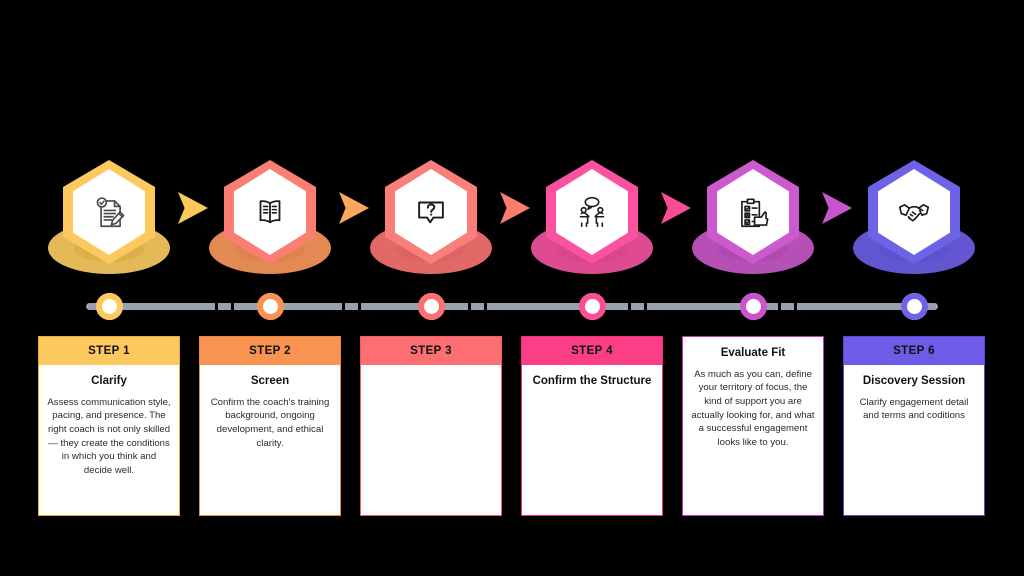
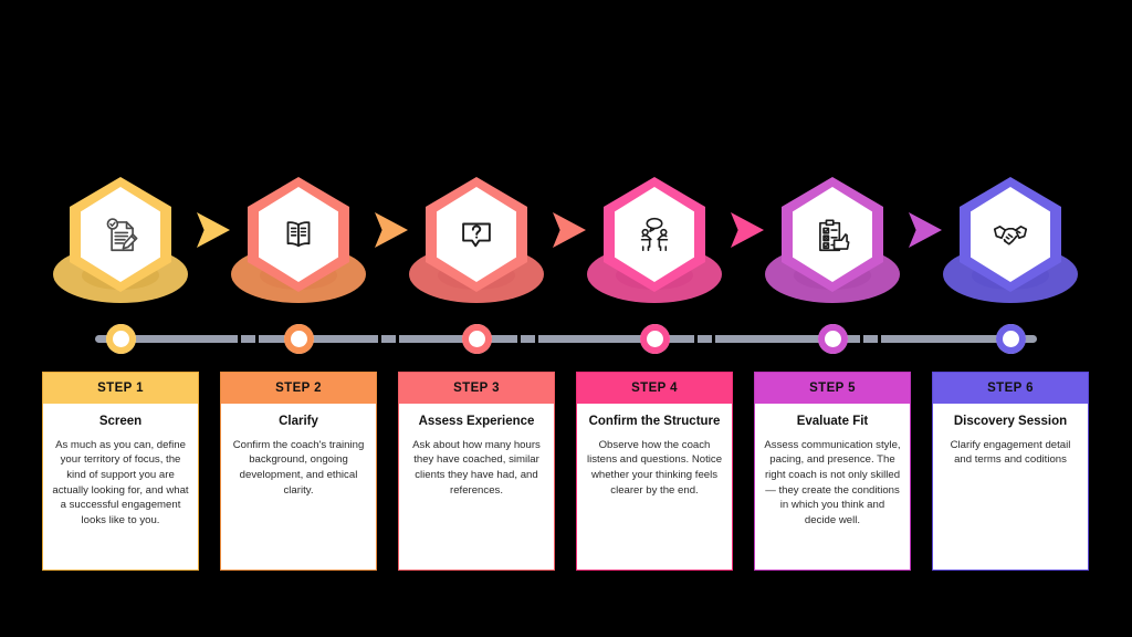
  STEP 1
- Clarify
+ Screen
- Assess communication style, pacing, and presence. The right coach is not only skilled — they create the conditions in which you think and decide well.
+ As much as you can, define your territory of focus, the kind of support you are actually looking for, and what a successful engagement looks like to you.
  STEP 2
- Screen
+ Clarify
  Confirm the coach's training background, ongoing development, and ethical clarity.
  STEP 3
+ Assess Experience
+ Ask about how many hours they have coached, similar clients they have had, and references.
  STEP 4
  Confirm the Structure
+ Observe how the coach listens and questions. Notice whether your thinking feels clearer by the end.
+ STEP 5
  Evaluate Fit
- As much as you can, define your territory of focus, the kind of support you are actually looking for, and what a successful engagement looks like to you.
+ Assess communication style, pacing, and presence. The right coach is not only skilled — they create the conditions in which you think and decide well.
  STEP 6
  Discovery Session
  Clarify engagement detail and terms and coditions
